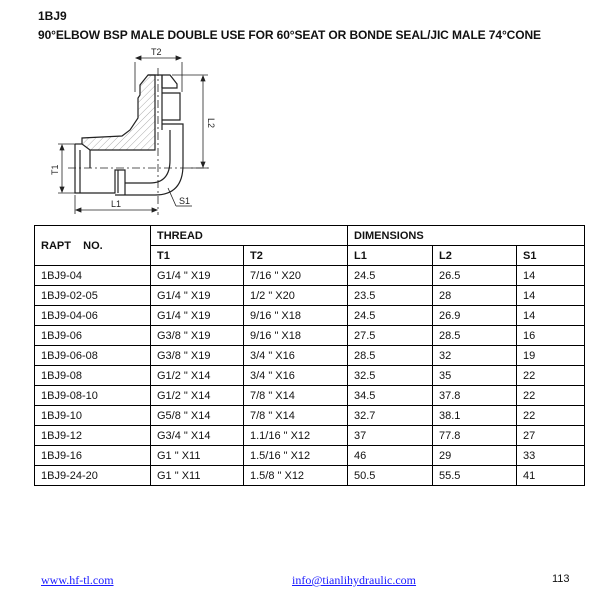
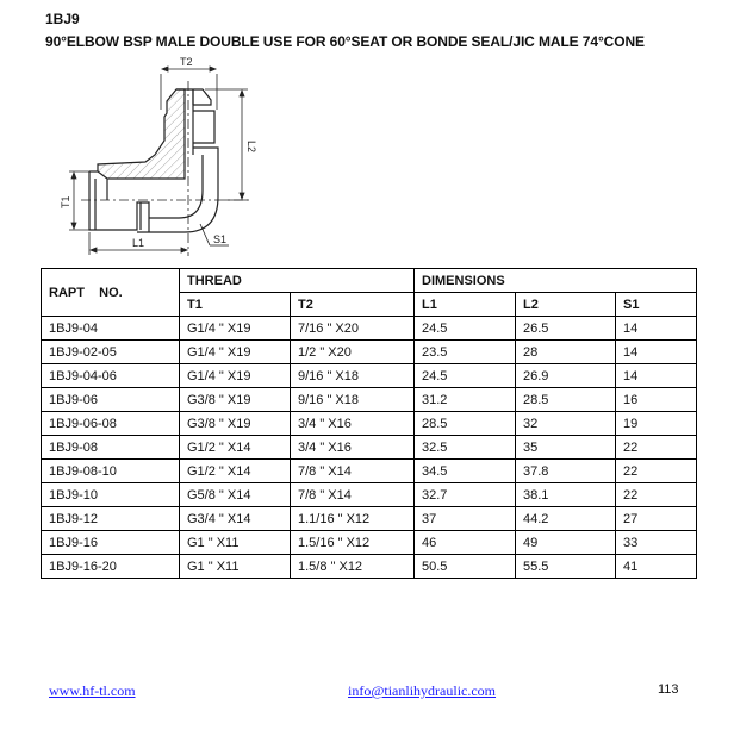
  1BJ9
  90°ELBOW BSP MALE DOUBLE USE FOR 60°SEAT OR BONDE SEAL/JIC MALE 74°CONE
  T2
  L1
  S1
  RAPT NO.	THREAD	DIMENSIONS
  T1	T2	L1	L2	S1
  1BJ9-04	G1/4 " X19	7/16 " X20	24.5	26.5	14
  1BJ9-02-05	G1/4 " X19	1/2 " X20	23.5	28	14
  1BJ9-04-06	G1/4 " X19	9/16 " X18	24.5	26.9	14
- 1BJ9-06	G3/8 " X19	9/16 " X18	27.5	28.5	16
+ 1BJ9-06	G3/8 " X19	9/16 " X18	31.2	28.5	16
  1BJ9-06-08	G3/8 " X19	3/4 " X16	28.5	32	19
  1BJ9-08	G1/2 " X14	3/4 " X16	32.5	35	22
  1BJ9-08-10	G1/2 " X14	7/8 " X14	34.5	37.8	22
  1BJ9-10	G5/8 " X14	7/8 " X14	32.7	38.1	22
- 1BJ9-12	G3/4 " X14	1.1/16 " X12	37	77.8	27
+ 1BJ9-12	G3/4 " X14	1.1/16 " X12	37	44.2	27
- 1BJ9-16	G1 " X11	1.5/16 " X12	46	29	33
+ 1BJ9-16	G1 " X11	1.5/16 " X12	46	49	33
- 1BJ9-24-20	G1 " X11	1.5/8 " X12	50.5	55.5	41
+ 1BJ9-16-20	G1 " X11	1.5/8 " X12	50.5	55.5	41
  www.hf-tl.com
  info@tianlihydraulic.com
  113
